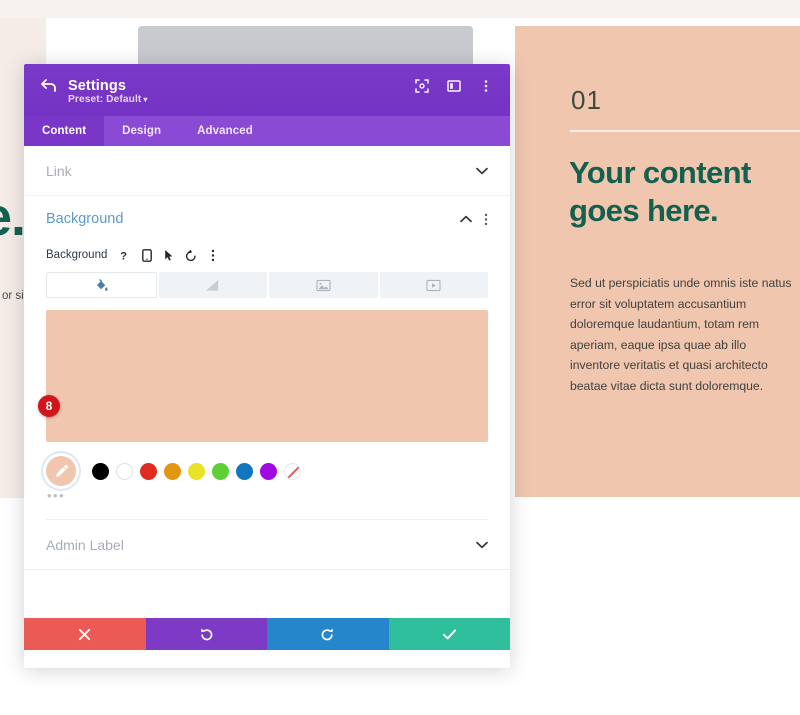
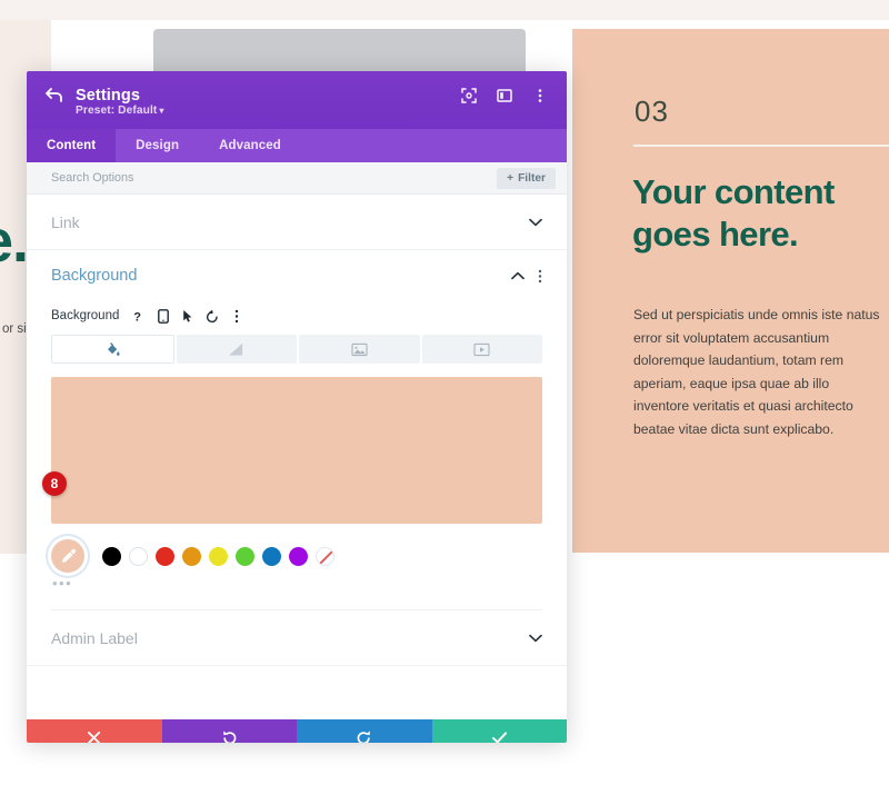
- 01
+ 03
  Your content goes here.
- Sed ut perspiciatis unde omnis iste natus error sit voluptatem accusantium doloremque laudantium, totam rem aperiam, eaque ipsa quae ab illo inventore veritatis et quasi architecto beatae vitae dicta sunt doloremque.
+ Sed ut perspiciatis unde omnis iste natus error sit voluptatem accusantium doloremque laudantium, totam rem aperiam, eaque ipsa quae ab illo inventore veritatis et quasi architecto beatae vitae dicta sunt explicabo.
  Settings
  Preset: Default ▾
  Content
  Design
  Advanced
+ Search Options
+ +
+ Filter
  8
  Link
  Background
  Background
  ?
  •••
  Admin Label
